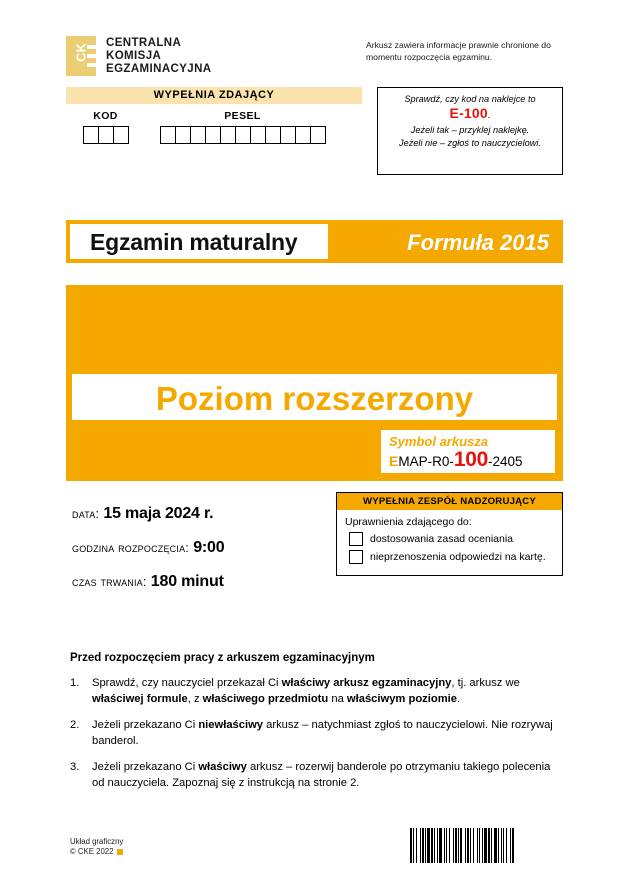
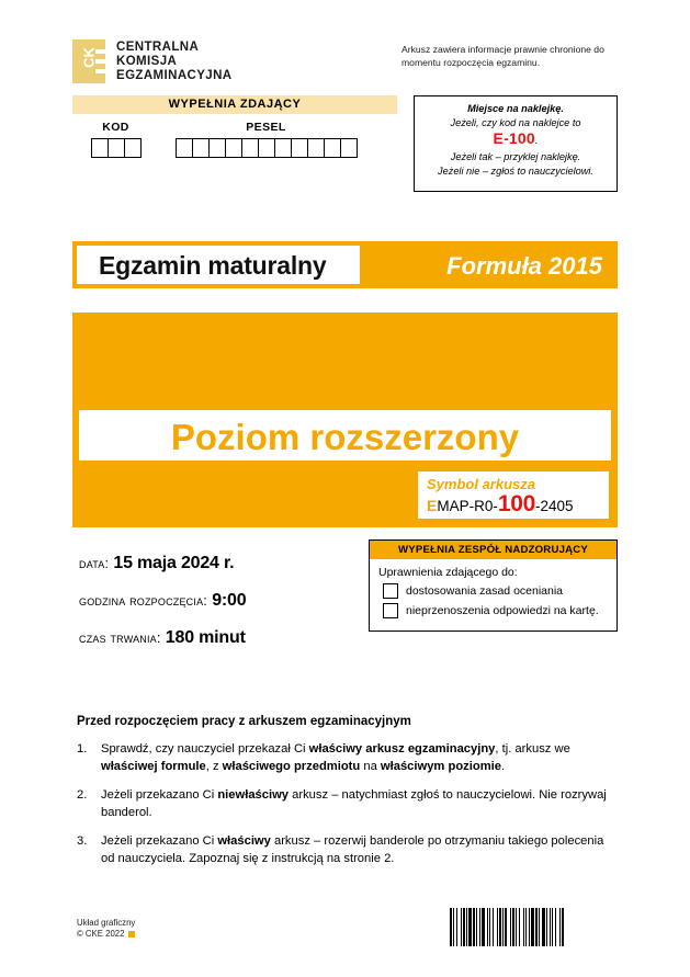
  CENTRALNA
  KOMISJA
  EGZAMINACYJNA
  Arkusz zawiera informacje prawnie chronione do momentu rozpoczęcia egzaminu.
  WYPEŁNIA ZDAJĄCY
  KOD
  PESEL
+ Miejsce na naklejkę.
- Sprawdź, czy kod na naklejce to
+ Jeżeli, czy kod na naklejce to
  E-100.
  Jeżeli tak – przyklej naklejkę.
  Jeżeli nie – zgłoś to nauczycielowi.
  Egzamin maturalny
  Formuła 2015
  Poziom rozszerzony
  Symbol arkusza
  EMAP-R0-100-2405
  data: 15 maja 2024 r.
  godzina rozpoczęcia: 9:00
  czas trwania: 180 minut
  WYPEŁNIA ZESPÓŁ NADZORUJĄCY
  Uprawnienia zdającego do:
  dostosowania zasad oceniania
  nieprzenoszenia odpowiedzi na kartę.
  Przed rozpoczęciem pracy z arkuszem egzaminacyjnym
  1.
  Sprawdź, czy nauczyciel przekazał Ci właściwy arkusz egzaminacyjny, tj. arkusz we właściwej formule, z właściwego przedmiotu na właściwym poziomie.
  2.
  Jeżeli przekazano Ci niewłaściwy arkusz – natychmiast zgłoś to nauczycielowi. Nie rozrywaj banderol.
  3.
  Jeżeli przekazano Ci właściwy arkusz – rozerwij banderole po otrzymaniu takiego polecenia od nauczyciela. Zapoznaj się z instrukcją na stronie 2.
  Układ graficzny
  © CKE 2022
